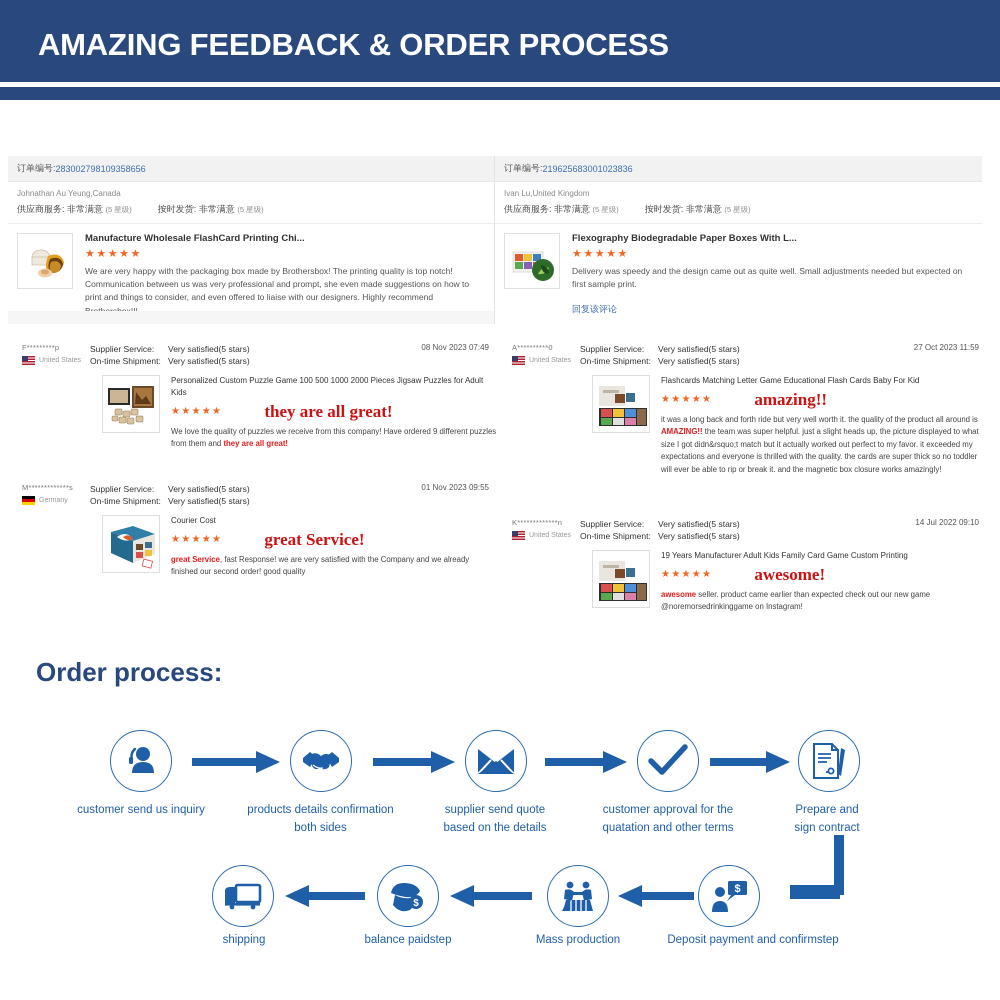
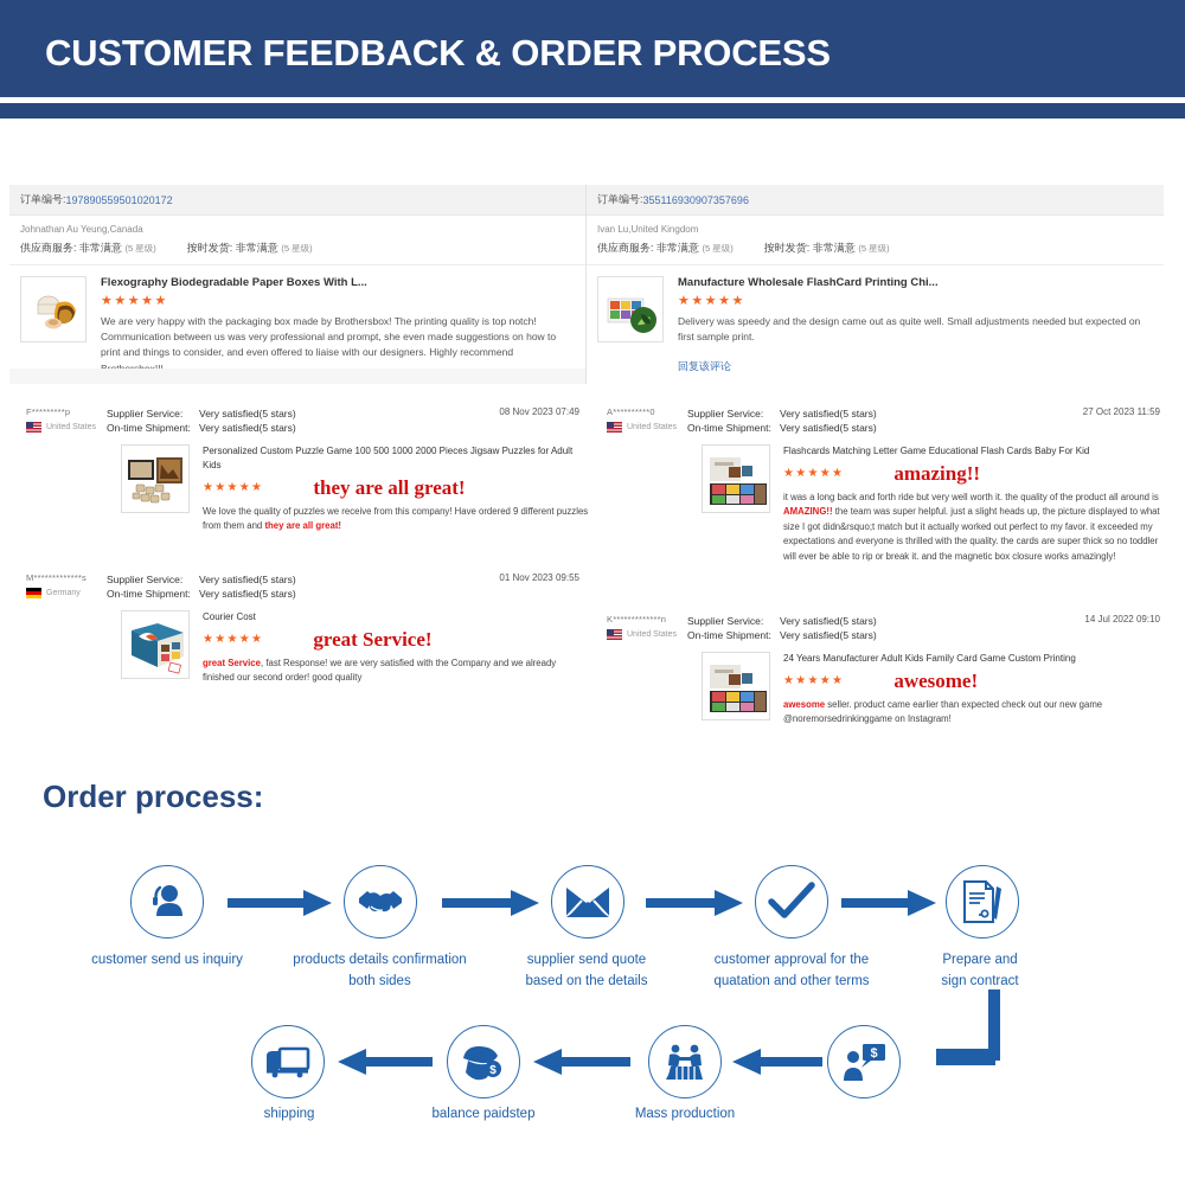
- AMAZING FEEDBACK & ORDER PROCESS
+ CUSTOMER FEEDBACK & ORDER PROCESS
  订单编号:
- 283002798109358656
+ 197890559501020172
  Johnathan Au Yeung,Canada
  供应商服务: 非常满意 (5 星级)
  按时发货: 非常满意 (5 星级)
- Manufacture Wholesale FlashCard Printing Chi...
+ Flexography Biodegradable Paper Boxes With L...
  ★★★★★
  We are very happy with the packaging box made by Brothersbox! The printing quality is top notch! Communication between us was very professional and prompt, she even made suggestions on how to print and things to consider, and even offered to liaise with our designers. Highly recommend
  订单编号:
- 219625683001023836
+ 355116930907357696
  Ivan Lu,United Kingdom
  供应商服务: 非常满意 (5 星级)
  按时发货: 非常满意 (5 星级)
- Flexography Biodegradable Paper Boxes With L...
+ Manufacture Wholesale FlashCard Printing Chi...
  ★★★★★
  Delivery was speedy and the design came out as quite well. Small adjustments needed but expected on first sample print.
  回复该评论
  F*********p
  Supplier Service:
  On-time Shipment:
  Very satisfied(5 stars)
  Very satisfied(5 stars)
  08 Nov 2023 07:49
  Personalized Custom Puzzle Game 100 500 1000 2000 Pieces Jigsaw Puzzles for Adult Kids
  ★★★★★
  they are all great!
  We love the quality of puzzles we receive from this company! Have ordered 9 different puzzles from them and they are all great!
  A**********0
  Supplier Service:
  On-time Shipment:
  Very satisfied(5 stars)
  Very satisfied(5 stars)
  27 Oct 2023 11:59
  Flashcards Matching Letter Game Educational Flash Cards Baby For Kid
  ★★★★★
  amazing!!
  it was a long back and forth ride but very well worth it. the quality of the product all around is AMAZING!! the team was super helpful. just a slight heads up, the picture displayed to what size I got didn&rsquo;t match but it actually worked out perfect to my favor. it exceeded my expectations and everyone is thrilled with the quality. the cards are super thick so no toddler will ever be able to rip or break it. and the magnetic box closure works amazingly!
  M*************s
  Supplier Service:
  On-time Shipment:
  Very satisfied(5 stars)
  Very satisfied(5 stars)
  01 Nov 2023 09:55
  Courier Cost
  ★★★★★
  great Service!
  great Service, fast Response! we are very satisfied with the Company and we already finished our second order! good quality
  K*************n
  Supplier Service:
  On-time Shipment:
  Very satisfied(5 stars)
  Very satisfied(5 stars)
  14 Jul 2022 09:10
- 19 Years Manufacturer Adult Kids Family Card Game Custom Printing
+ 24 Years Manufacturer Adult Kids Family Card Game Custom Printing
  ★★★★★
  awesome!
  awesome seller. product came earlier than expected check out our new game @noremorsedrinkinggame on Instagram!
  Order process:
  customer send us inquiry
  products details confirmation
  both sides
  supplier send quote
  based on the details
  customer approval for the
  quatation and other terms
  Prepare and
  sign contract
  shipping
  $
  balance paidstep
  Mass production
  $
- Deposit payment and confirmstep
